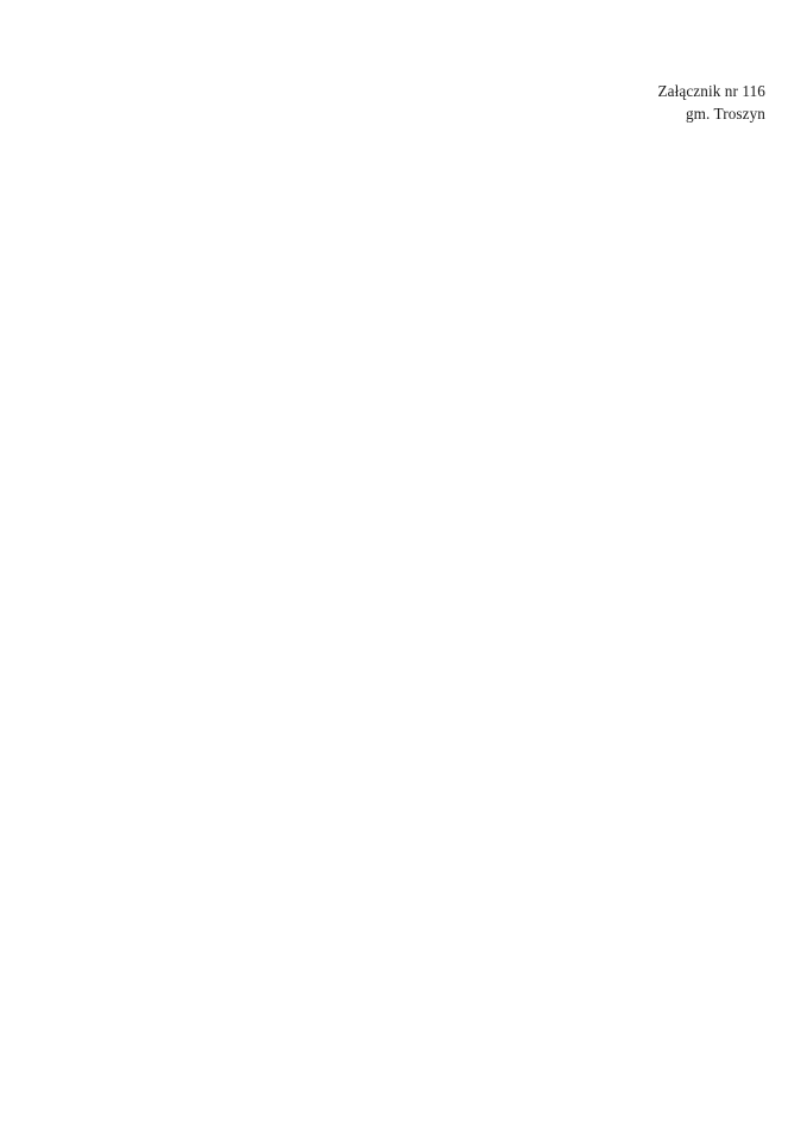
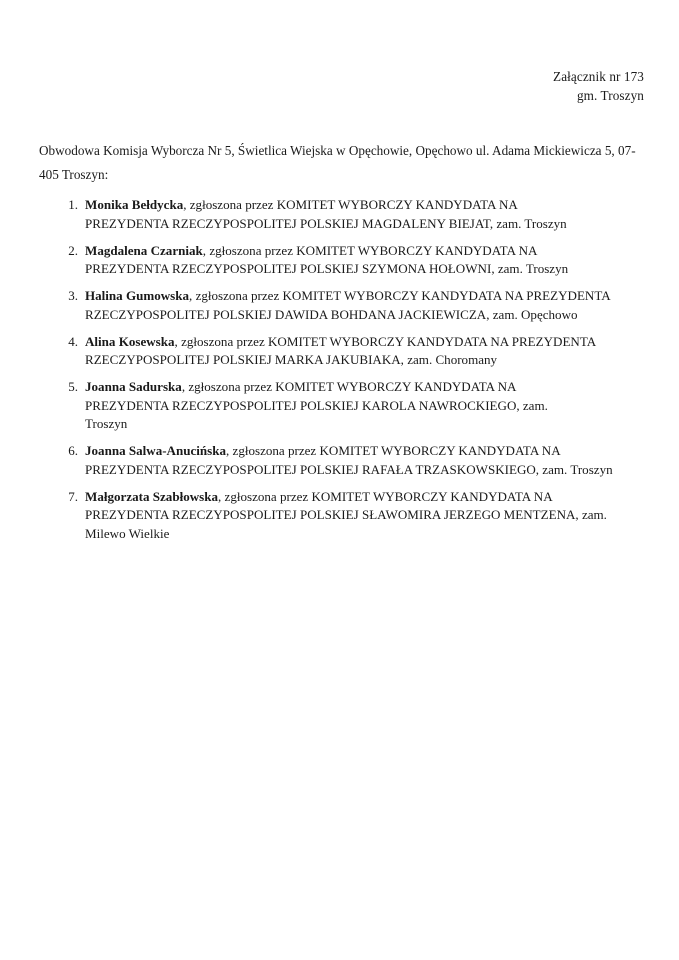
- Załącznik nr 116
+ Załącznik nr 173
  gm. Troszyn
+ Obwodowa Komisja Wyborcza Nr 5, Świetlica Wiejska w Opęchowie, Opęchowo ul. Adama Mickiewicza 5, 07-405 Troszyn:
+ 1.
+ Monika Bełdycka, zgłoszona przez KOMITET WYBORCZY KANDYDATA NA PREZYDENTA RZECZYPOSPOLITEJ POLSKIEJ MAGDALENY BIEJAT, zam. Troszyn
+ 2.
+ Magdalena Czarniak, zgłoszona przez KOMITET WYBORCZY KANDYDATA NA PREZYDENTA RZECZYPOSPOLITEJ POLSKIEJ SZYMONA HOŁOWNI, zam. Troszyn
+ 3.
+ Halina Gumowska, zgłoszona przez KOMITET WYBORCZY KANDYDATA NA PREZYDENTA RZECZYPOSPOLITEJ POLSKIEJ DAWIDA BOHDANA JACKIEWICZA, zam. Opęchowo
+ 4.
+ Alina Kosewska, zgłoszona przez KOMITET WYBORCZY KANDYDATA NA PREZYDENTA RZECZYPOSPOLITEJ POLSKIEJ MARKA JAKUBIAKA, zam. Choromany
+ 5.
+ Joanna Sadurska, zgłoszona przez KOMITET WYBORCZY KANDYDATA NA PREZYDENTA RZECZYPOSPOLITEJ POLSKIEJ KAROLA NAWROCKIEGO, zam. Troszyn
+ 6.
+ Joanna Salwa-Anucińska, zgłoszona przez KOMITET WYBORCZY KANDYDATA NA PREZYDENTA RZECZYPOSPOLITEJ POLSKIEJ RAFAŁA TRZASKOWSKIEGO, zam. Troszyn
+ 7.
+ Małgorzata Szabłowska, zgłoszona przez KOMITET WYBORCZY KANDYDATA NA PREZYDENTA RZECZYPOSPOLITEJ POLSKIEJ SŁAWOMIRA JERZEGO MENTZENA, zam. Milewo Wielkie
